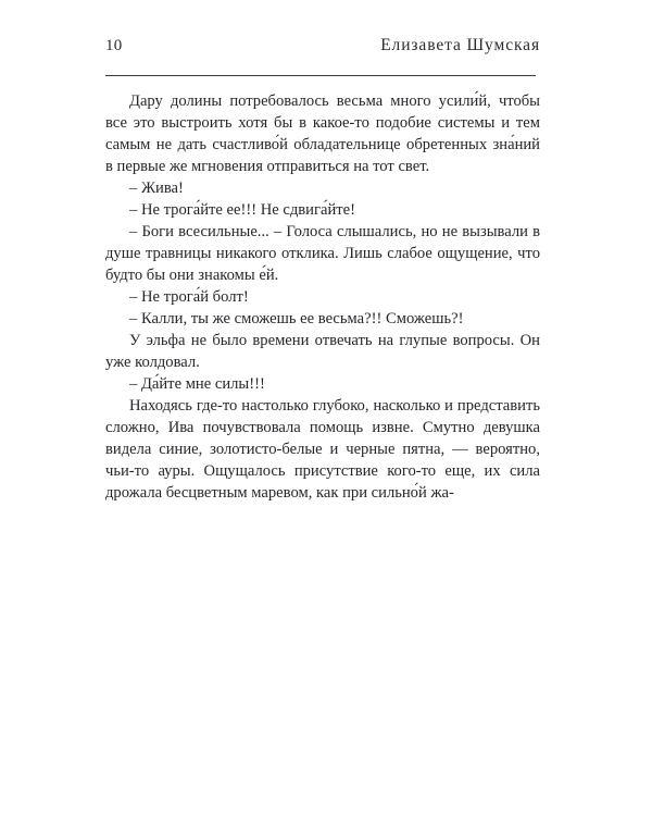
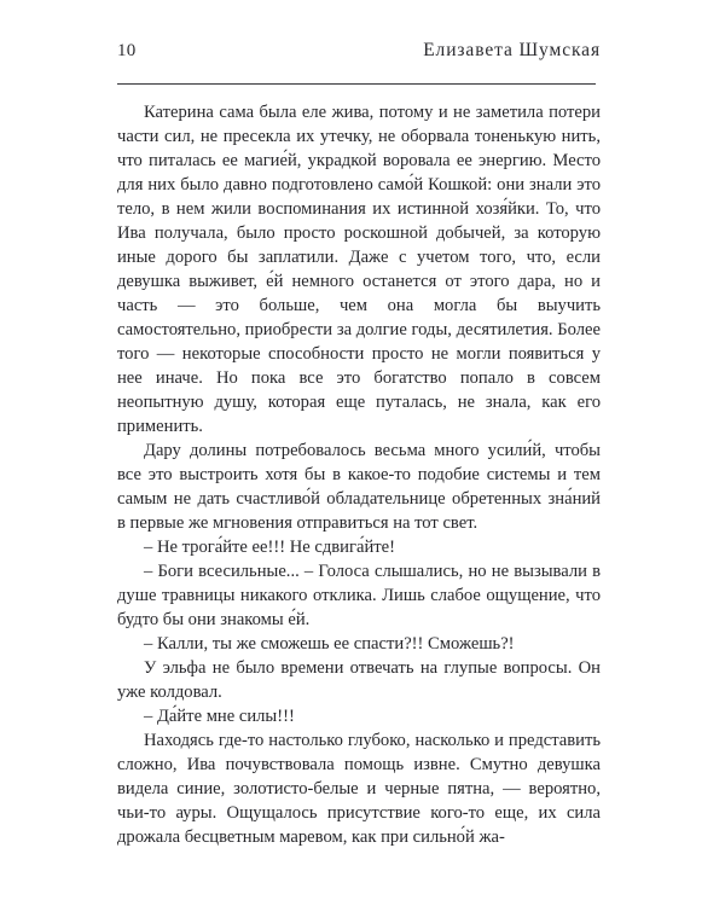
  10
  Елизавета Шумская
+ Катерина сама была еле жива, потому и не заметила потери части сил, не пресекла их утечку, не оборвала тоненькую нить, что питалась ее магие́й, украдкой воровала ее энергию. Место для них было давно подготовлено само́й Кошкой: они знали это тело, в нем жили воспоминания их истинной хозя́йки. То, что Ива получала, было просто роскошной добычей, за которую иные дорого бы заплатили. Даже с учетом того, что, если девушка выживет, е́й немного останется от этого дара, но и часть — это больше, чем она могла бы выучить самостоятельно, приобрести за долгие годы, десятилетия. Более того — некоторые способности просто не могли появиться у нее иначе. Но пока все это богатство попало в совсем неопытную душу, которая еще путалась, не знала, как его применить.
  Дару долины потребовалось весьма много усили́й, чтобы все это выстроить хотя бы в какое-то подобие системы и тем самым не дать счастливо́й обладательнице обретенных зна́ний в первые же мгновения отправиться на тот свет.
- – Жива!
  – Не трога́йте ее!!! Не сдвига́йте!
  – Боги всесильные... – Голоса слышались, но не вызывали в душе травницы никакого отклика. Лишь слабое ощущение, что будто бы они знакомы е́й.
- – Не трога́й болт!
- – Калли, ты же сможешь ее весьма?!! Сможешь?!
+ – Калли, ты же сможешь ее спасти?!! Сможешь?!
  У эльфа не было времени отвечать на глупые вопросы. Он уже колдовал.
  – Да́йте мне силы!!!
  Находясь где-то настолько глубоко, насколько и представить сложно, Ива почувствовала помощь извне. Смутно девушка видела синие, золотисто-белые и черные пятна, — вероятно, чьи-то ауры. Ощущалось присутствие кого-то еще, их сила дрожала бесцветным маревом, как при сильно́й жа-
